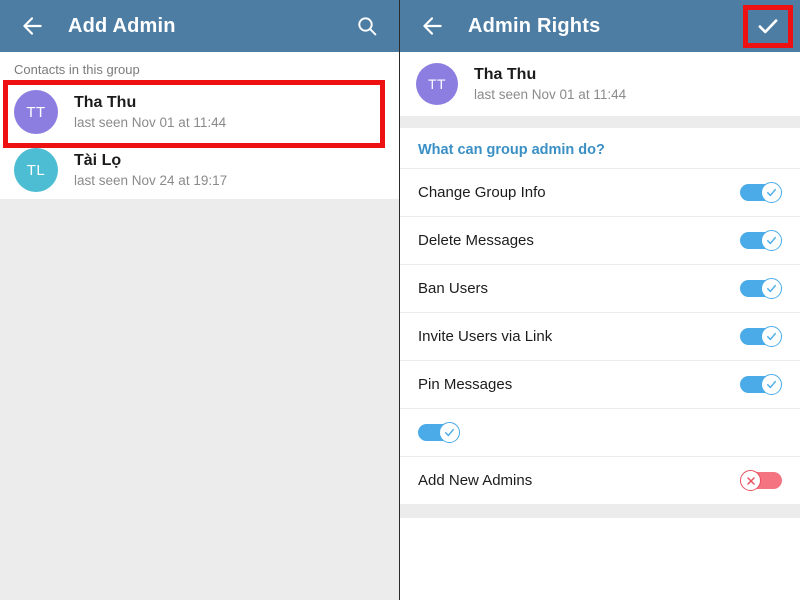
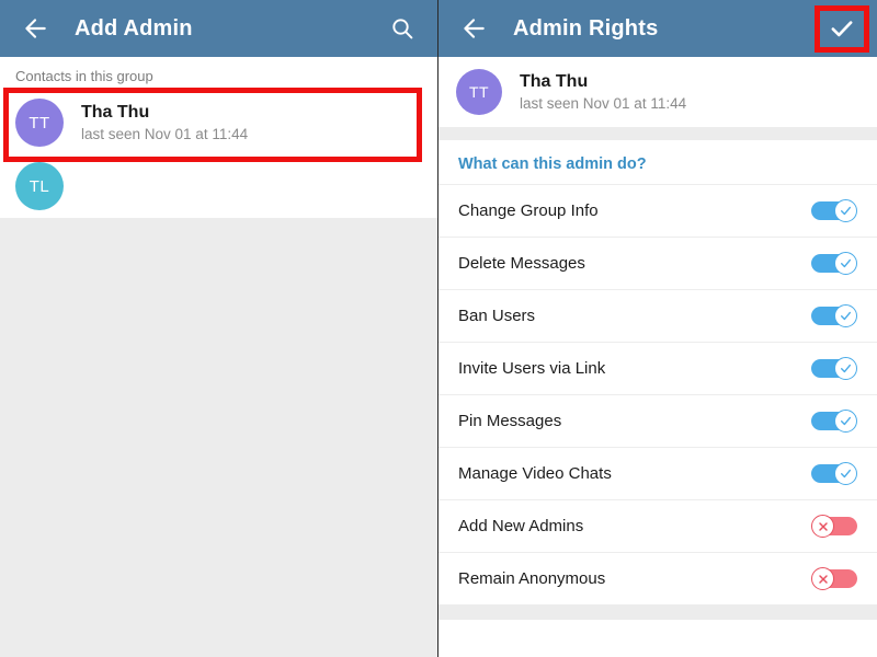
  Add Admin
  Contacts in this group
  TT
  Tha Thu
  last seen Nov 01 at 11:44
  TL
- Tài Lọ
- last seen Nov 24 at 19:17
  Admin Rights
  TT
  Tha Thu
  last seen Nov 01 at 11:44
- What can group admin do?
+ What can this admin do?
  Change Group Info
  Delete Messages
  Ban Users
  Invite Users via Link
  Pin Messages
+ Manage Video Chats
  Add New Admins
+ Remain Anonymous
